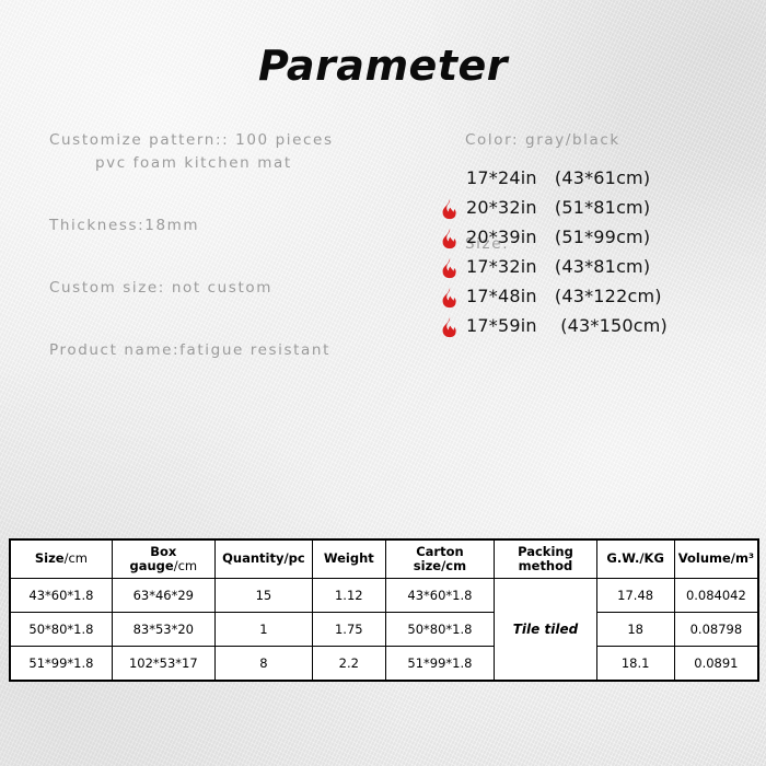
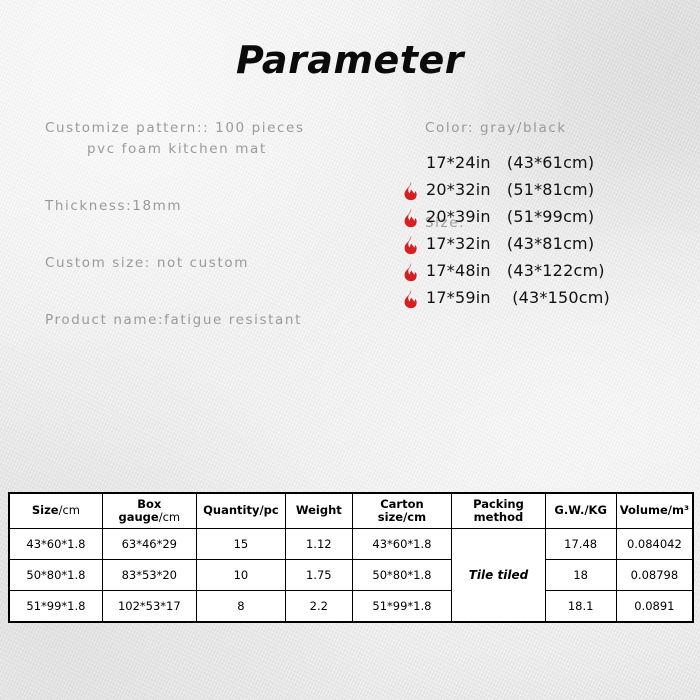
  Parameter
  Customize pattern:: 100 pieces
  pvc foam kitchen mat
  Thickness:18mm
  Custom size: not custom
  Product name:fatigue resistant
  Color: gray/black
  Size:
  17*24in (43*61cm)
  20*32in (51*81cm)
  20*39in (51*99cm)
  17*32in (43*81cm)
  17*48in (43*122cm)
  17*59in (43*150cm)
  Size/cm	Box gauge/cm	Quantity/pc	Weight	Carton size/cm	Packing method	G.W./KG	Volume/m³
  43*60*1.8	63*46*29	15	1.12	43*60*1.8	Tile tiled	17.48	0.084042
- 50*80*1.8	83*53*20	1	1.75	50*80*1.8	18	0.08798
+ 50*80*1.8	83*53*20	10	1.75	50*80*1.8	18	0.08798
  51*99*1.8	102*53*17	8	2.2	51*99*1.8	18.1	0.0891
